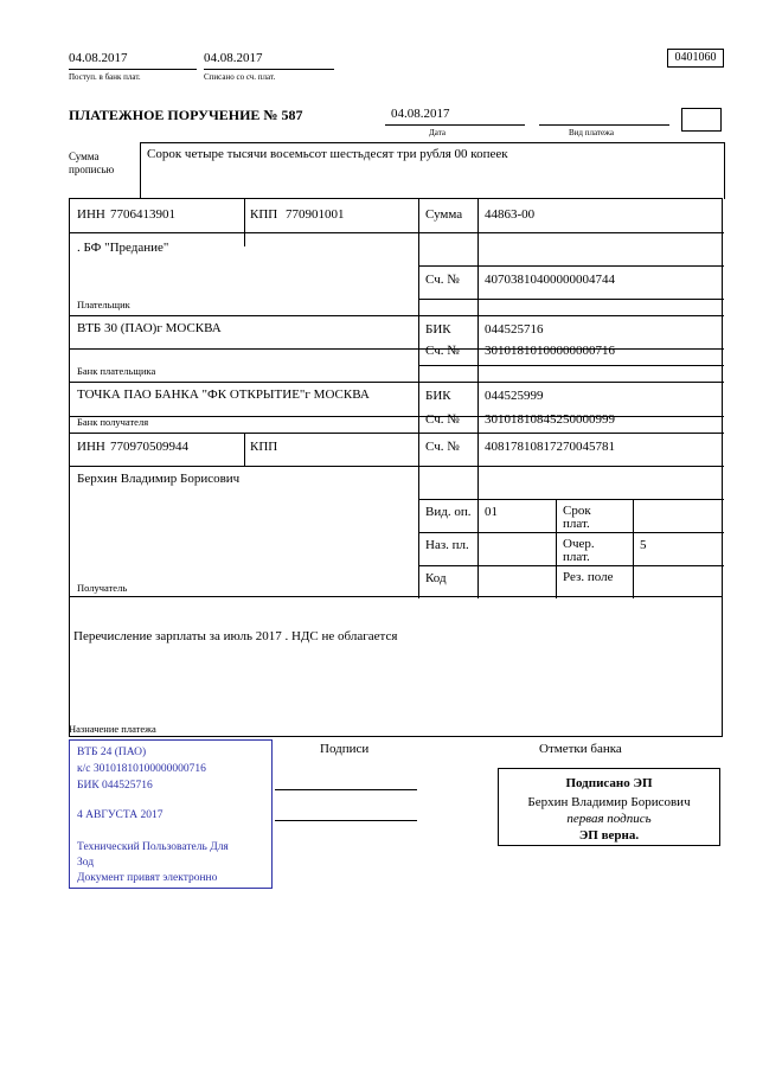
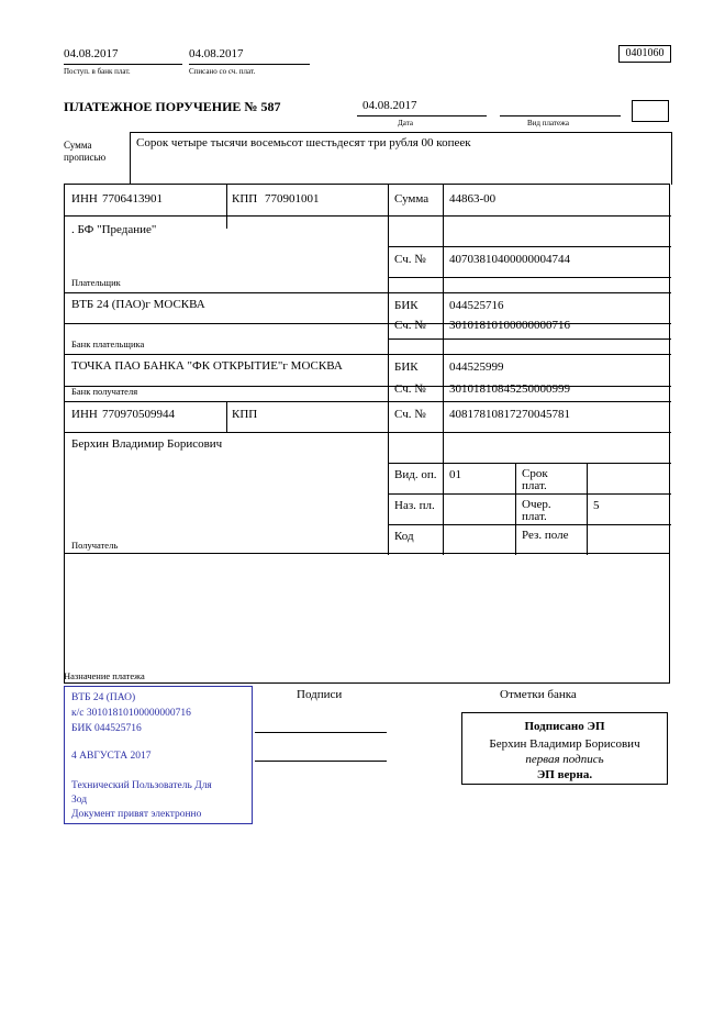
  04.08.2017
  Поступ. в банк плат.
  04.08.2017
  Списано со сч. плат.
  0401060
  ПЛАТЕЖНОЕ ПОРУЧЕНИЕ № 587
  04.08.2017
  Дата
  Вид платежа
  Сумма
  прописью
  Сорок четыре тысячи восемьсот шестьдесят три рубля 00 копеек
  ИНН
  7706413901
  КПП
  770901001
  . БФ "Предание"
  Плательщик
- ВТБ 30 (ПАО)г МОСКВА
+ ВТБ 24 (ПАО)г МОСКВА
  Банк плательщика
  ТОЧКА ПАО БАНКА "ФК ОТКРЫТИЕ"г МОСКВА
  Банк получателя
  ИНН
  770970509944
  КПП
  Берхин Владимир Борисович
  Получатель
  Сумма
  44863-00
  Сч. №
  40703810400000004744
  БИК
  044525716
  Сч. №
  30101810100000000716
  БИК
  044525999
  Сч. №
  30101810845250000999
  Сч. №
  40817810817270045781
  Вид. оп.
  01
  Срок
  плат.
  Наз. пл.
  Очер.
  плат.
  5
  Код
  Рез. поле
- Перечисление зарплаты за июль 2017 . НДС не облагается
  Назначение платежа
  ВТБ 24 (ПАО)
  к/с 30101810100000000716
  БИК 044525716
  4 АВГУСТА 2017
  Технический Пользователь Для
  Зод
  Документ привят электронно
  Подписи
  Отметки банка
  Подписано ЭП
  Берхин Владимир Борисович
  первая подпись
  ЭП верна.
